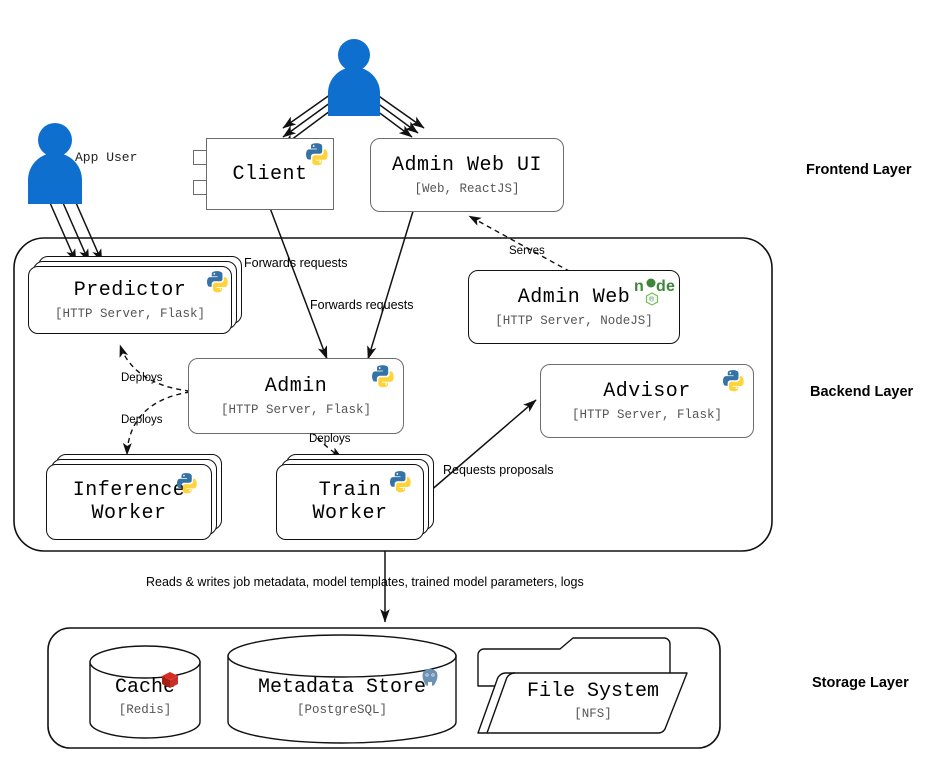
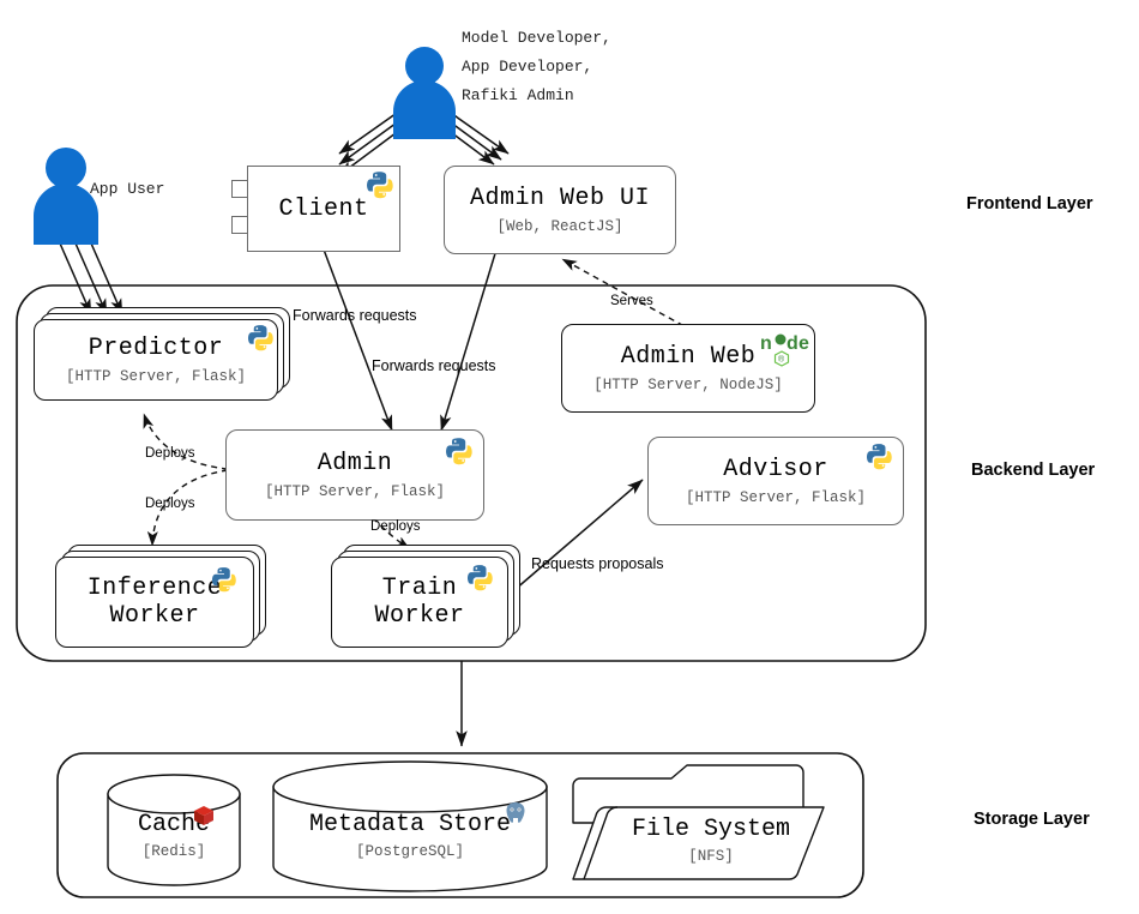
  Frontend Layer
  Backend Layer
  Storage Layer
  App User
+ Model Developer,
+ App Developer,
+ Rafiki Admin
  Client
  Admin Web UI
  [Web, ReactJS]
  Predictor
  [HTTP Server, Flask]
  Admin Web
  [HTTP Server, NodeJS]
  n
  d
  e
  Admin
  [HTTP Server, Flask]
  Advisor
  [HTTP Server, Flask]
  Inference
  Worker
  Train
  Worker
  Cache
  [Redis]
  Metadata Store
  [PostgreSQL]
  File System
  [NFS]
  Forwards requests
  Forwards requests
  Serves
  Deploys
  Deploys
  Deploys
  Requests proposals
- Reads & writes job metadata, model templates, trained model parameters, logs
